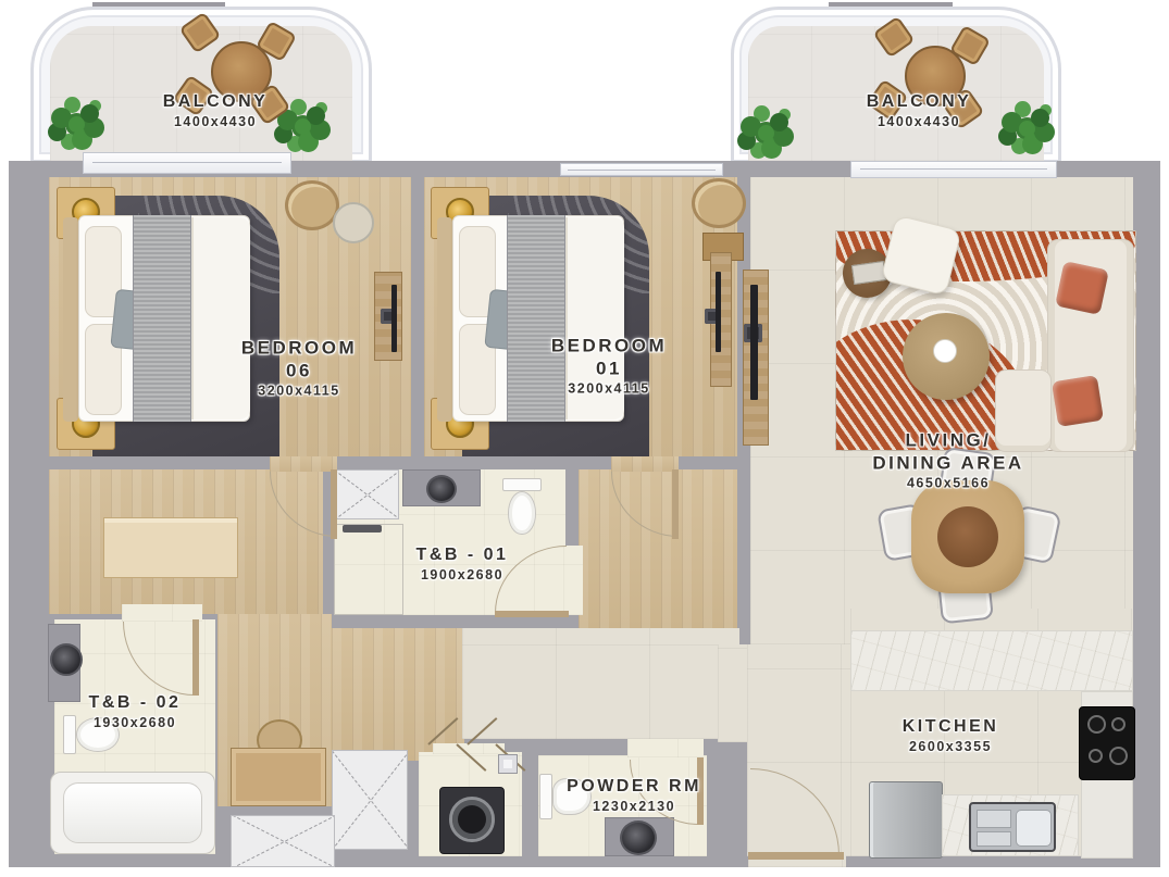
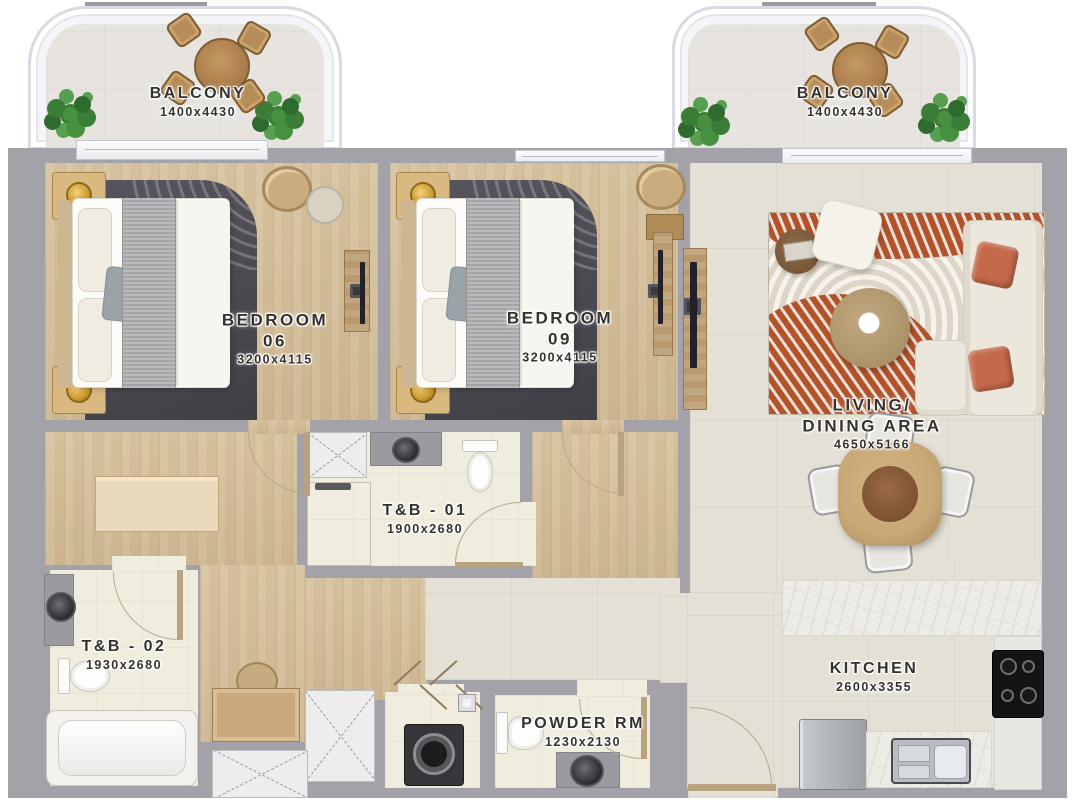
  BALCONY
  1400x4430
  BALCONY
  1400x4430
  BEDROOM
  06
  3200x4115
  BEDROOM
- 01
+ 09
  3200x4115
  LIVING/
  DINING AREA
  4650x5166
  T&B - 01
  1900x2680
  T&B - 02
  1930x2680
  POWDER RM
  1230x2130
  KITCHEN
  2600x3355
